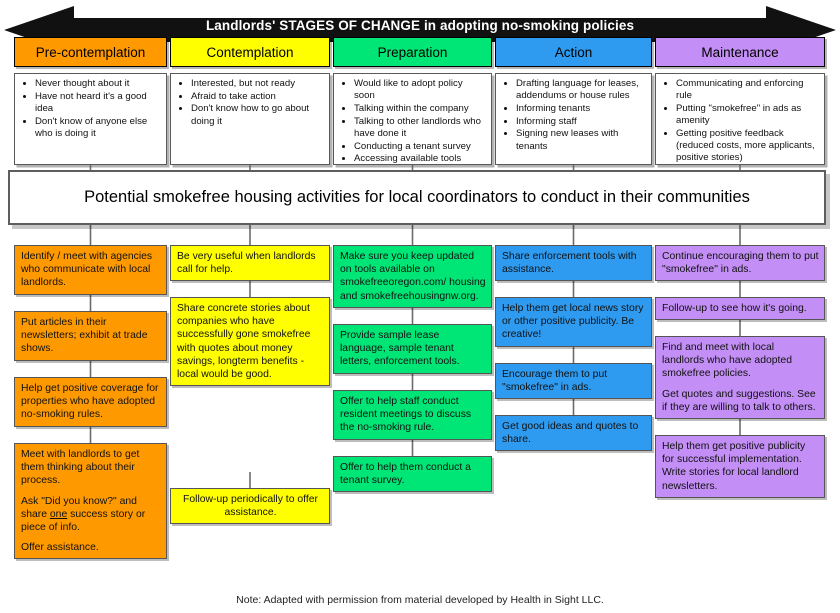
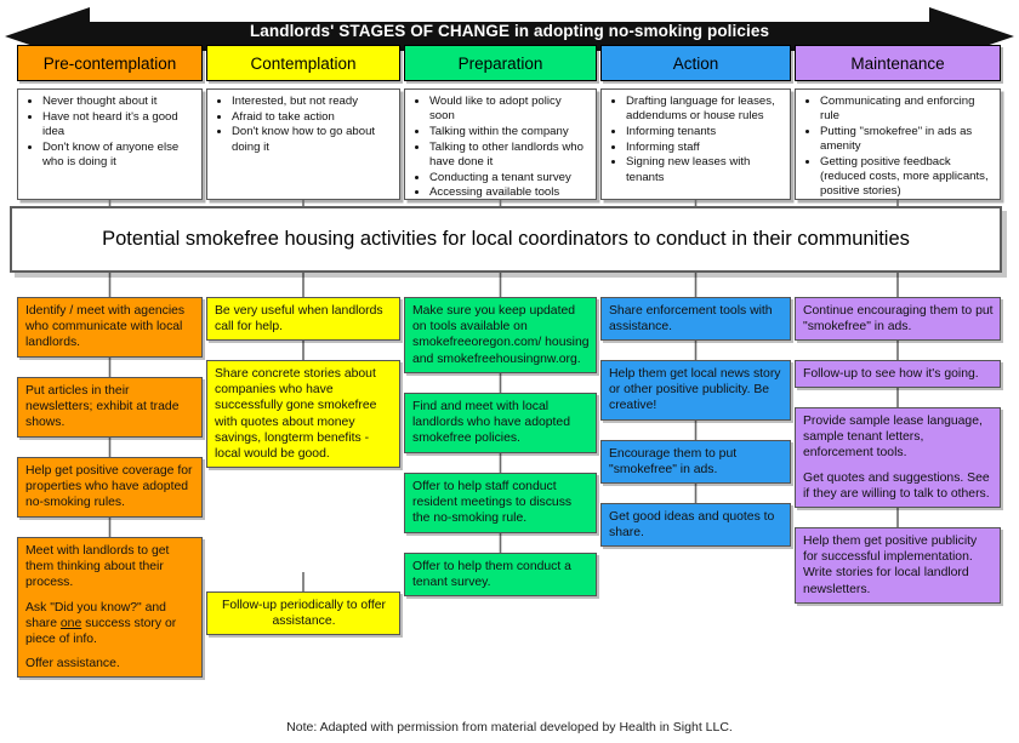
  Landlords' STAGES OF CHANGE in adopting no-smoking policies
  Pre-contemplation
  Contemplation
  Preparation
  Action
  Maintenance
  Never thought about it
  Have not heard it's a good idea
  Don't know of anyone else who is doing it
  Interested, but not ready
  Afraid to take action
  Don't know how to go about doing it
  Would like to adopt policy soon
  Talking within the company
  Talking to other landlords who have done it
  Conducting a tenant survey
  Accessing available tools
  Drafting language for leases, addendums or house rules
  Informing tenants
  Informing staff
  Signing new leases with tenants
  Communicating and enforcing rule
  Putting "smokefree" in ads as amenity
  Getting positive feedback (reduced costs, more applicants, positive stories)
  Potential smokefree housing activities for local coordinators to conduct in their communities
  Identify / meet with agencies who communicate with local landlords.
  Put articles in their newsletters; exhibit at trade shows.
  Help get positive coverage for properties who have adopted no-smoking rules.
  Meet with landlords to get them thinking about their process.
  Ask "Did you know?" and share one success story or piece of info.
  Offer assistance.
  Be very useful when landlords call for help.
  Share concrete stories about companies who have successfully gone smokefree with quotes about money savings, longterm benefits - local would be good.
  Follow-up periodically to offer assistance.
  Make sure you keep updated on tools available on smokefreeoregon.com/ housing and smokefreehousingnw.org.
- Provide sample lease language, sample tenant letters, enforcement tools.
+ Find and meet with local landlords who have adopted smokefree policies.
  Offer to help staff conduct resident meetings to discuss the no-smoking rule.
  Offer to help them conduct a tenant survey.
  Share enforcement tools with assistance.
  Help them get local news story or other positive publicity. Be creative!
  Encourage them to put "smokefree" in ads.
  Get good ideas and quotes to share.
  Continue encouraging them to put "smokefree" in ads.
  Follow-up to see how it's going.
- Find and meet with local landlords who have adopted smokefree policies.
+ Provide sample lease language, sample tenant letters, enforcement tools.
  Get quotes and suggestions. See if they are willing to talk to others.
  Help them get positive publicity for successful implementation. Write stories for local landlord newsletters.
  Note: Adapted with permission from material developed by Health in Sight LLC.
